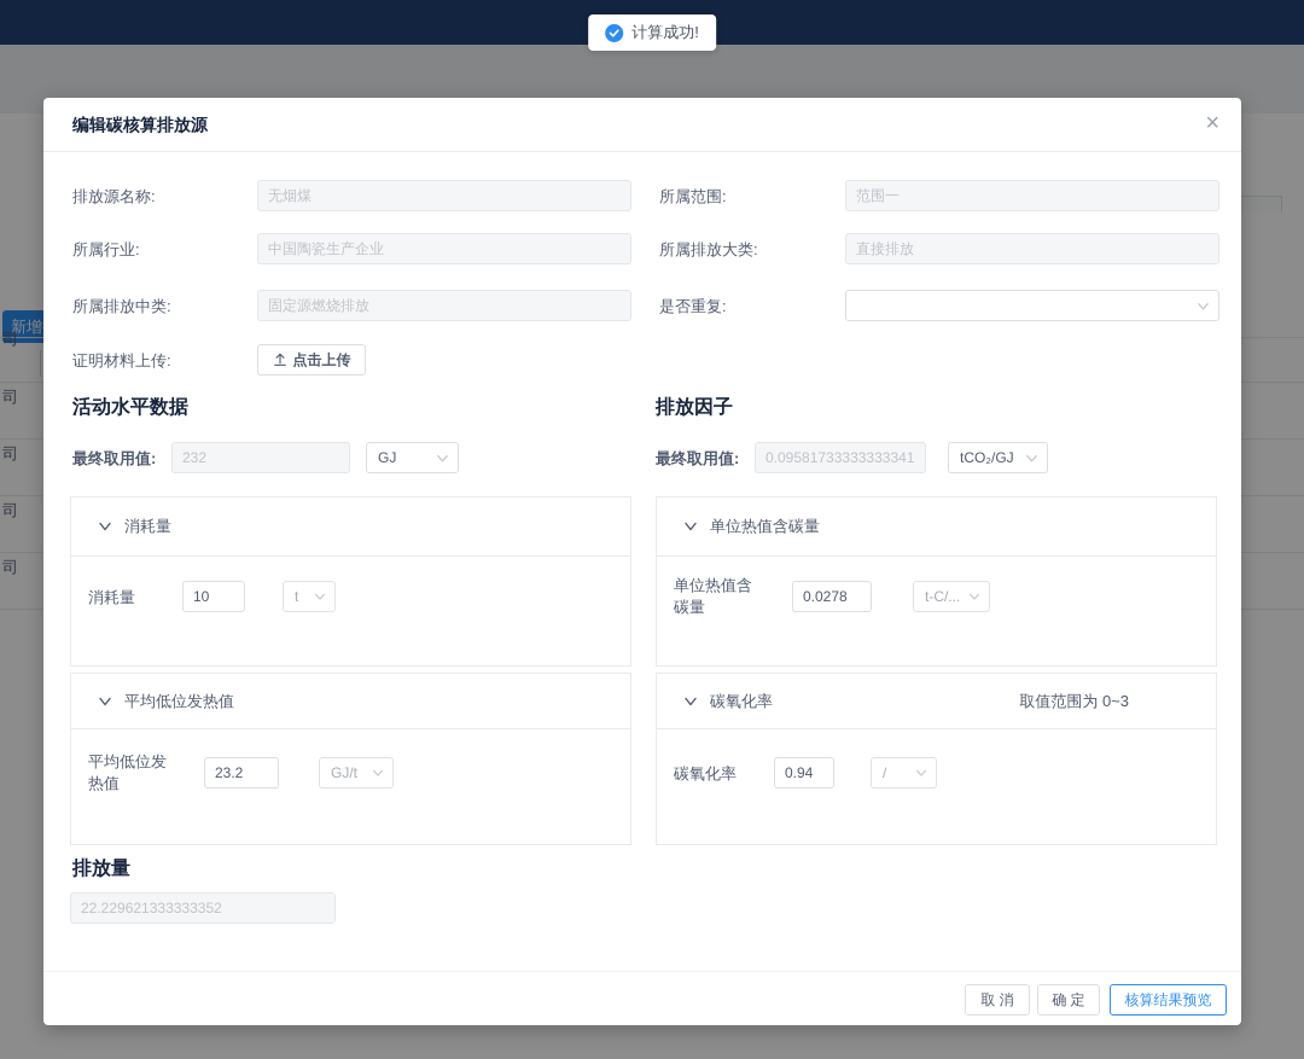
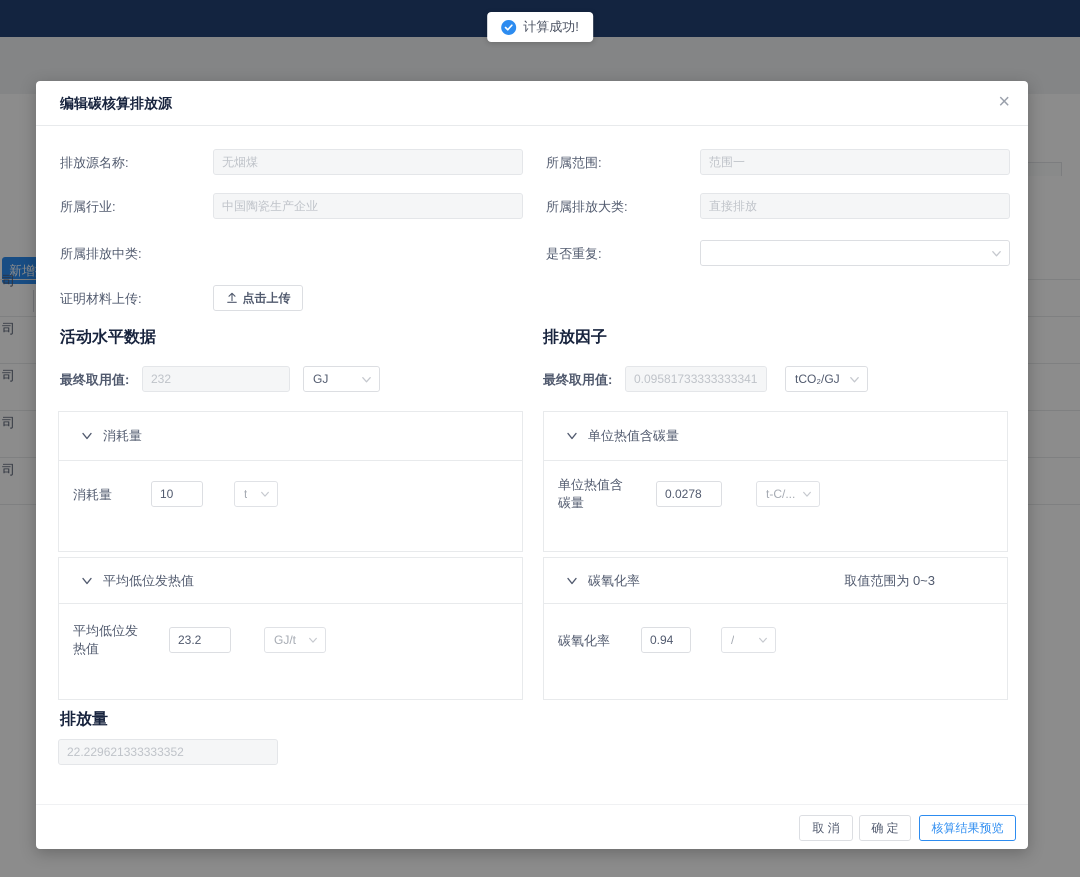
  司
  司
  司
  司
  司
  计算成功!
  编辑碳核算排放源
  ×
  排放源名称:
  无烟煤
  所属范围:
  范围一
  所属行业:
  中国陶瓷生产企业
  所属排放大类:
  直接排放
  所属排放中类:
- 固定源燃烧排放
  是否重复:
  证明材料上传:
  点击上传
  活动水平数据
  排放因子
  最终取用值:
  232
  GJ
  最终取用值:
  0.09581733333333341
  tCO₂/GJ
  消耗量
  消耗量
  10
  t
  平均低位发热值
  平均低位发热值
  23.2
  GJ/t
  单位热值含碳量
  单位热值含碳量
  0.0278
  t-C/...
  碳氧化率
  取值范围为 0~3
  碳氧化率
  0.94
  /
  排放量
  22.229621333333352
  取 消
  确 定
  核算结果预览
